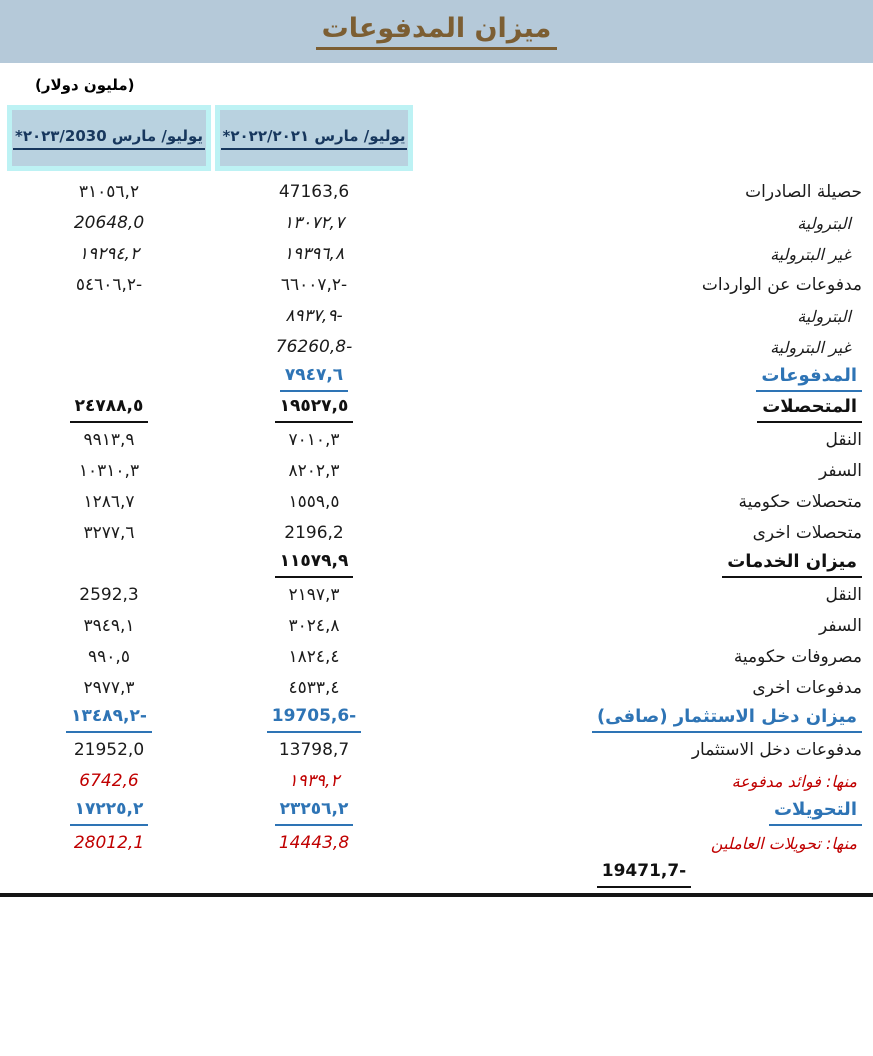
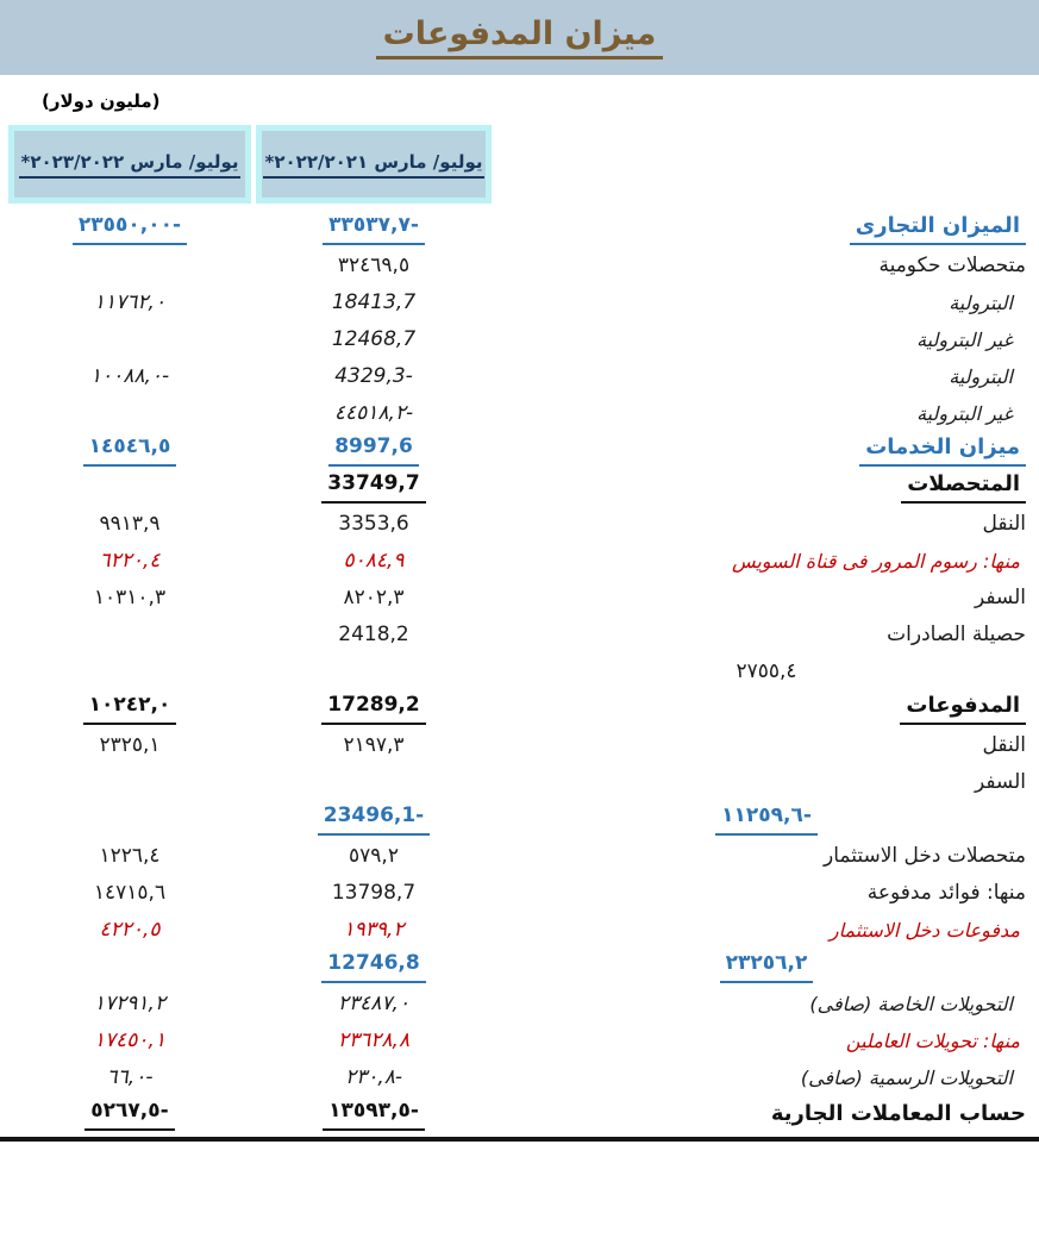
  ميزان المدفوعات
  (مليون دولار)
  يوليو/ مارس ٢٠٢٢/٢٠٢١*
- يوليو/ مارس ٢٠٢٣/2030*
+ يوليو/ مارس ٢٠٢٣/٢٠٢٢*
+ الميزان التجارى
+ ٣٣٥٣٧,٧-
+ ٢٣٥٥٠,٠٠-
- حصيلة الصادرات
+ متحصلات حكومية
- 47163,6
+ ٣٢٤٦٩,٥
- ٣١٠٥٦,٢
  البترولية
- ١٣٠٧٢,٧
+ 18413,7
- 20648,0
+ ١١٧٦٢,٠
  غير البترولية
- ١٩٣٩٦,٨
- ١٩٢٩٤,٢
+ 12468,7
- مدفوعات عن الواردات
- ٦٦٠٠٧,٢-
- ٥٤٦٠٦,٢-
  البترولية
- ٨٩٣٧,٩-
+ 4329,3-
+ ١٠٠٨٨,٠-
  غير البترولية
- 76260,8-
+ ٤٤٥١٨,٢-
- المدفوعات
+ ميزان الخدمات
- ٧٩٤٧,٦
+ 8997,6
+ ١٤٥٤٦,٥
  المتحصلات
- ١٩٥٢٧,٥
+ 33749,7
- ٢٤٧٨٨,٥
  النقل
- ٧٠١٠,٣
+ 3353,6
  ٩٩١٣,٩
+ منها: رسوم المرور فى قناة السويس
+ ٥٠٨٤,٩
+ ٦٢٢٠,٤
  السفر
  ٨٢٠٢,٣
  ١٠٣١٠,٣
- متحصلات حكومية
+ حصيلة الصادرات
- ١٥٥٩,٥
+ 2418,2
- ١٢٨٦,٧
- متحصلات اخرى
- 2196,2
+ ٢٧٥٥,٤
- ٣٢٧٧,٦
- ميزان الخدمات
+ المدفوعات
- ١١٥٧٩,٩
+ 17289,2
+ ١٠٢٤٢,٠
  النقل
  ٢١٩٧,٣
- 2592,3
+ ٢٣٢٥,١
  السفر
- ٣٠٢٤,٨
- ٣٩٤٩,١
- مصروفات حكومية
- ١٨٢٤,٤
- ٩٩٠,٥
- مدفوعات اخرى
- ٤٥٣٣,٤
- ٢٩٧٧,٣
- ميزان دخل الاستثمار (صافى)
- 19705,6-
+ ١١٢٥٩,٦-
- ١٣٤٨٩,٢-
+ 23496,1-
+ متحصلات دخل الاستثمار
+ ٥٧٩,٢
+ ١٢٢٦,٤
- مدفوعات دخل الاستثمار
+ منها: فوائد مدفوعة
  13798,7
- 21952,0
+ ١٤٧١٥,٦
- منها: فوائد مدفوعة
+ مدفوعات دخل الاستثمار
  ١٩٣٩,٢
- 6742,6
+ ٤٢٢٠,٥
- التحويلات
  ٢٣٢٥٦,٢
- ١٧٢٢٥,٢
+ 12746,8
+ التحويلات الخاصة (صافى)
+ ٢٣٤٨٧,٠
+ ١٧٢٩١,٢
  منها: تحويلات العاملين
- 14443,8
+ ٢٣٦٢٨,٨
- 28012,1
+ ١٧٤٥٠,١
+ التحويلات الرسمية (صافى)
+ ٢٣٠,٨-
+ ٦٦,٠-
+ حساب المعاملات الجارية
- 19471,7-
+ ١٣٥٩٣,٥-
+ ٥٢٦٧,٥-
